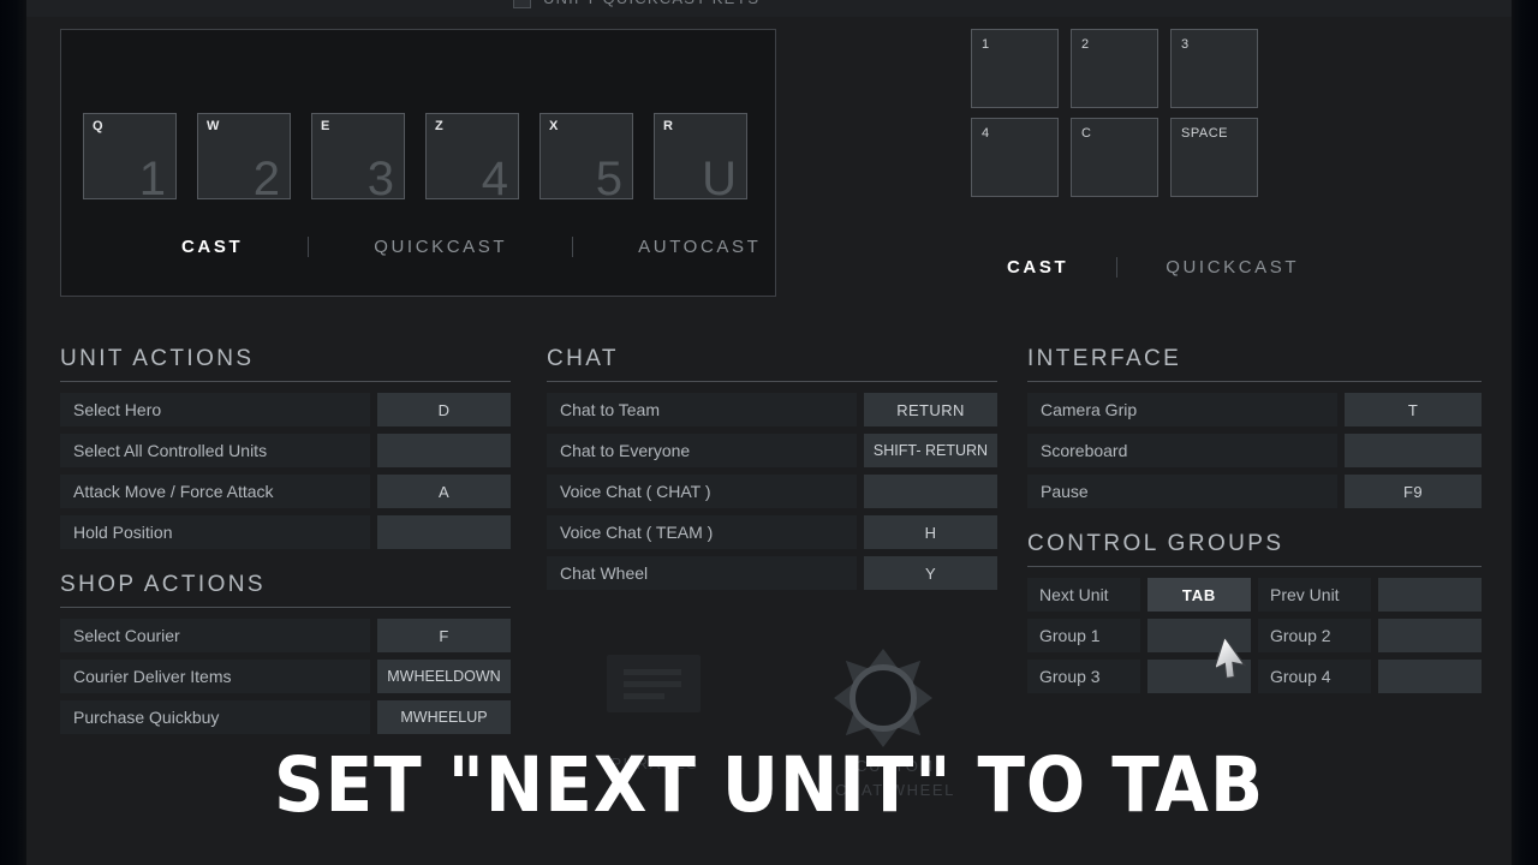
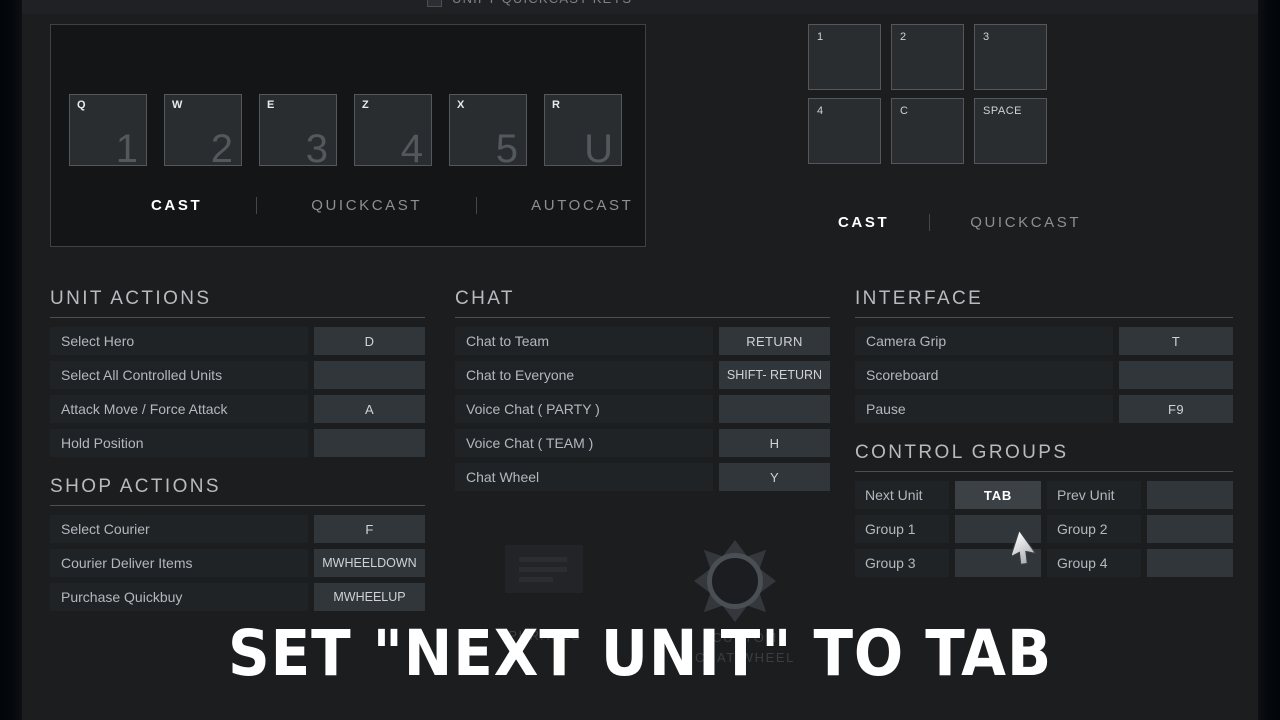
  Q
  1
  W
  2
  E
  3
  Z
  4
  X
  5
  R
  U
  CAST
  QUICKCAST
  AUTOCAST
  1
  2
  3
  4
  C
  SPACE
  CAST
  QUICKCAST
  PHRASES
  CUSTOM
  CHAT WHEEL
  UNIT ACTIONS
  Select Hero
  D
  Select All Controlled Units
  Attack Move / Force Attack
  A
  Hold Position
  SHOP ACTIONS
  Select Courier
  F
  Courier Deliver Items
  MWHEELDOWN
  Purchase Quickbuy
  MWHEELUP
  CHAT
  Chat to Team
  RETURN
  Chat to Everyone
  SHIFT- RETURN
- Voice Chat ( CHAT )
+ Voice Chat ( PARTY )
  Voice Chat ( TEAM )
  H
  Chat Wheel
  Y
  INTERFACE
  Camera Grip
  T
  Scoreboard
  Pause
  F9
  CONTROL GROUPS
  Next Unit
  TAB
  Prev Unit
  Group 1
  Group 2
  Group 3
  Group 4
  SET "NEXT UNIT" TO TAB
